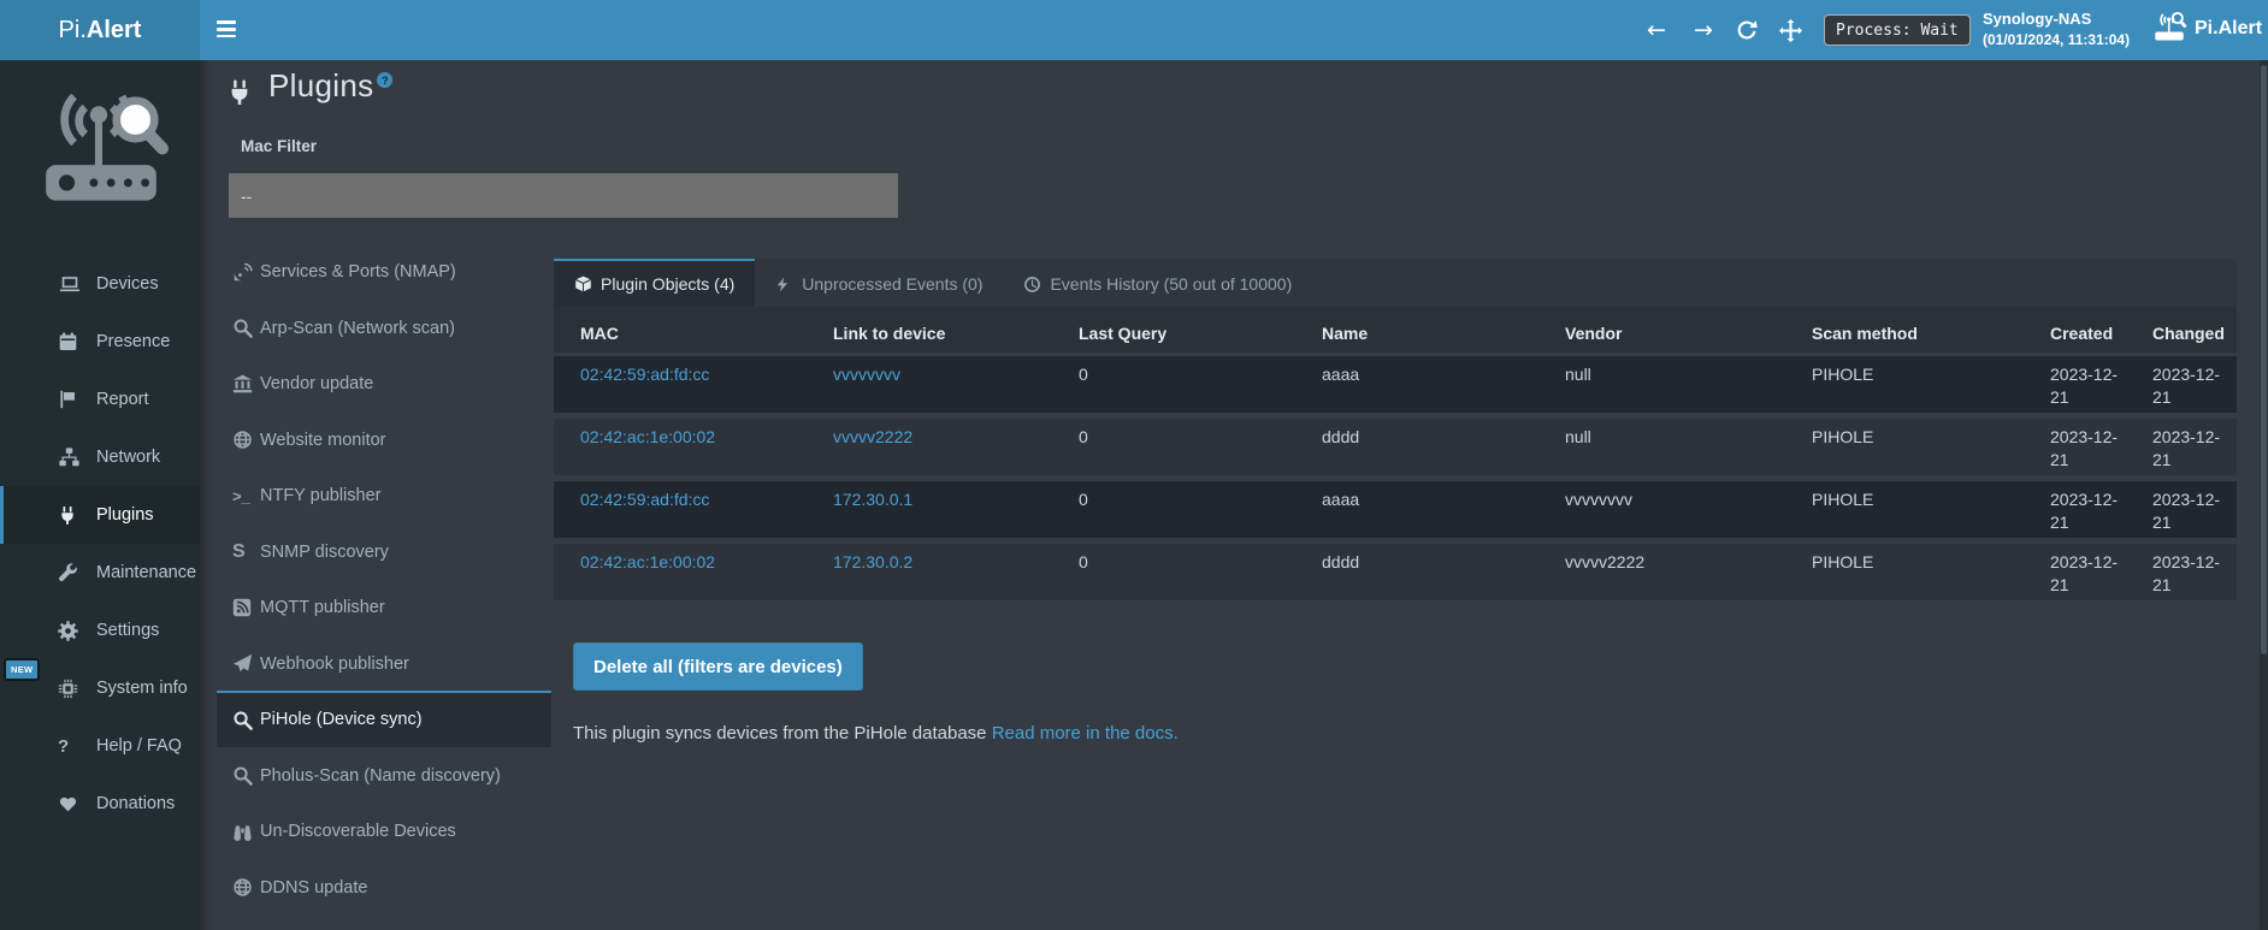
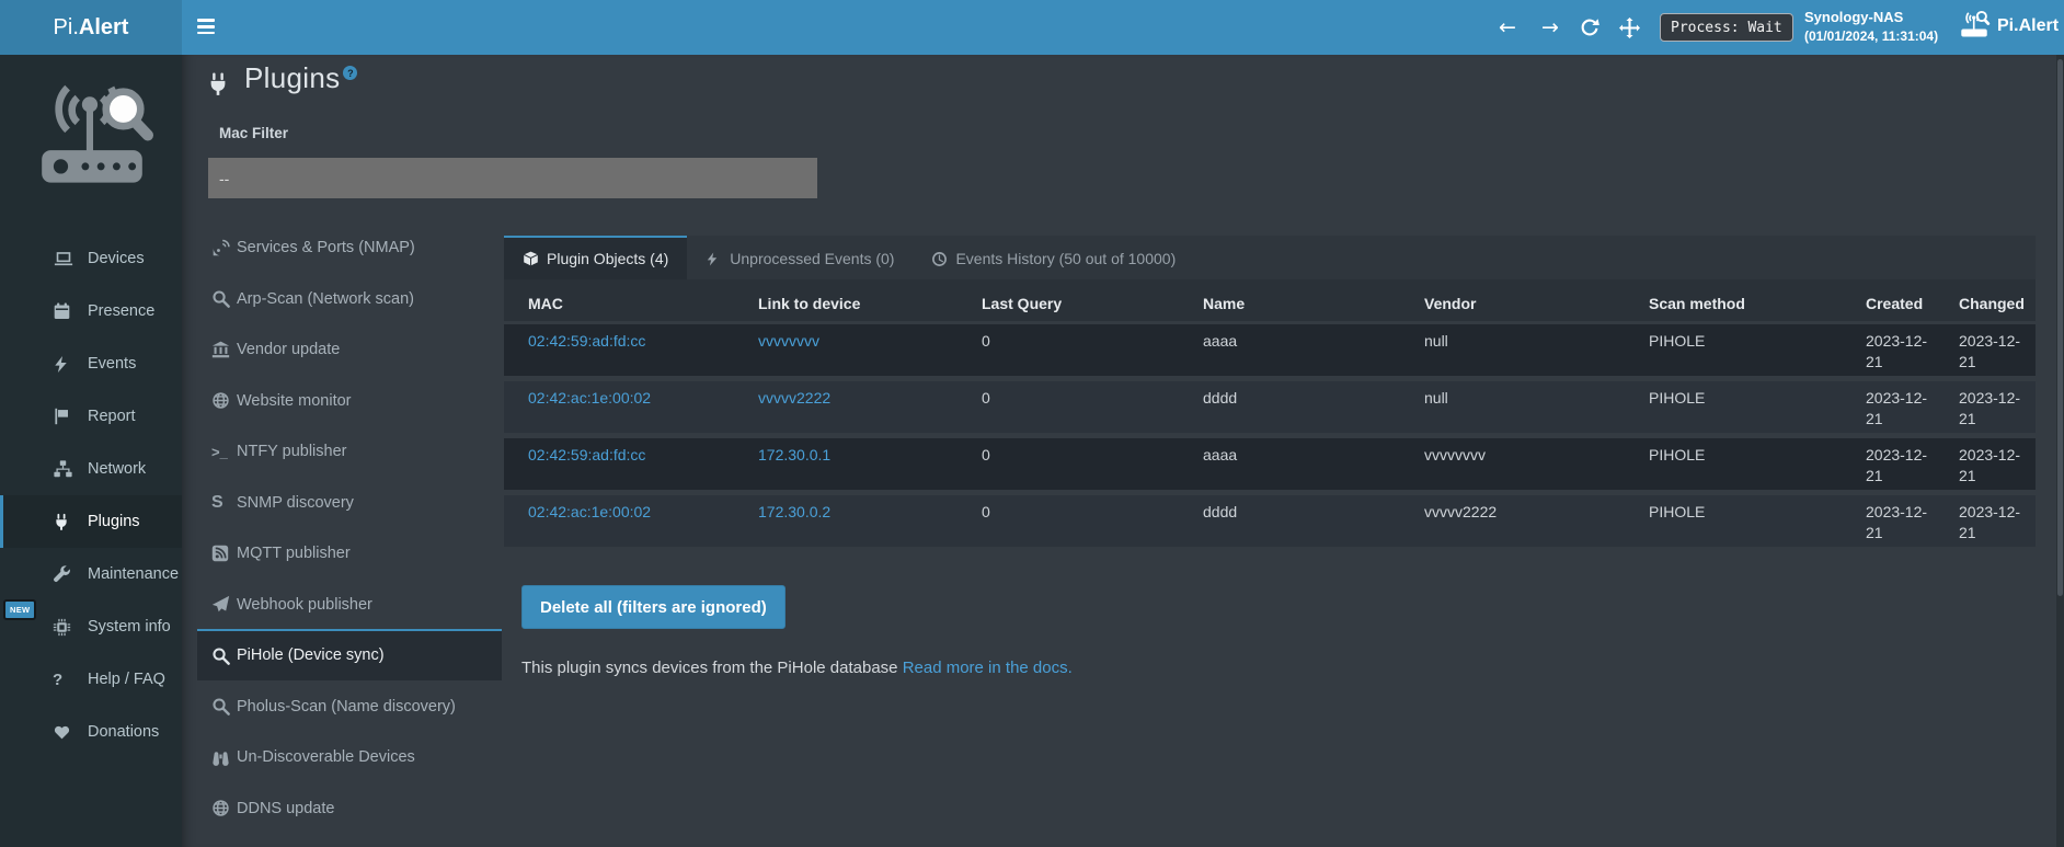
  Pi.
  Alert
  ←
  →
  Process: Wait
  Synology-NAS
  (01/01/2024, 11:31:04)
  Pi.Alert
  Devices
  Presence
+ Events
  Report
  Network
  Plugins
  Maintenance
- Settings
  System info
  ?
  Help / FAQ
  Donations
  NEW
  Plugins
  ?
  Mac Filter
  --
  Services & Ports (NMAP)
  Arp-Scan (Network scan)
  Vendor update
  Website monitor
  >_
  NTFY publisher
  S
  SNMP discovery
  MQTT publisher
  Webhook publisher
  PiHole (Device sync)
  Pholus-Scan (Name discovery)
  Un-Discoverable Devices
  DDNS update
  Plugin Objects (4)
  Unprocessed Events (0)
  Events History (50 out of 10000)
  MAC
  Link to device
  Last Query
  Name
  Vendor
  Scan method
  Created
  Changed
  02:42:59:ad:fd:cc
  vvvvvvvv
  0
  aaaa
  null
  PIHOLE
  02:42:ac:1e:00:02
  vvvvv2222
  0
  dddd
  null
  PIHOLE
  02:42:59:ad:fd:cc
  172.30.0.1
  0
  aaaa
  vvvvvvvv
  PIHOLE
  02:42:ac:1e:00:02
  172.30.0.2
  0
  dddd
  vvvvv2222
  PIHOLE
- Delete all (filters are devices)
+ Delete all (filters are ignored)
  This plugin syncs devices from the PiHole database Read more in the docs.
